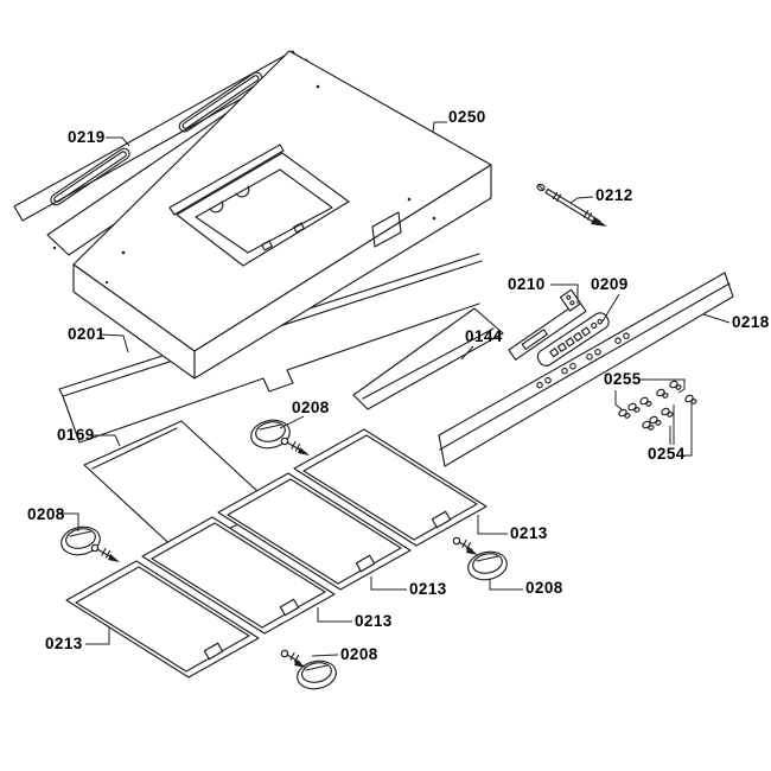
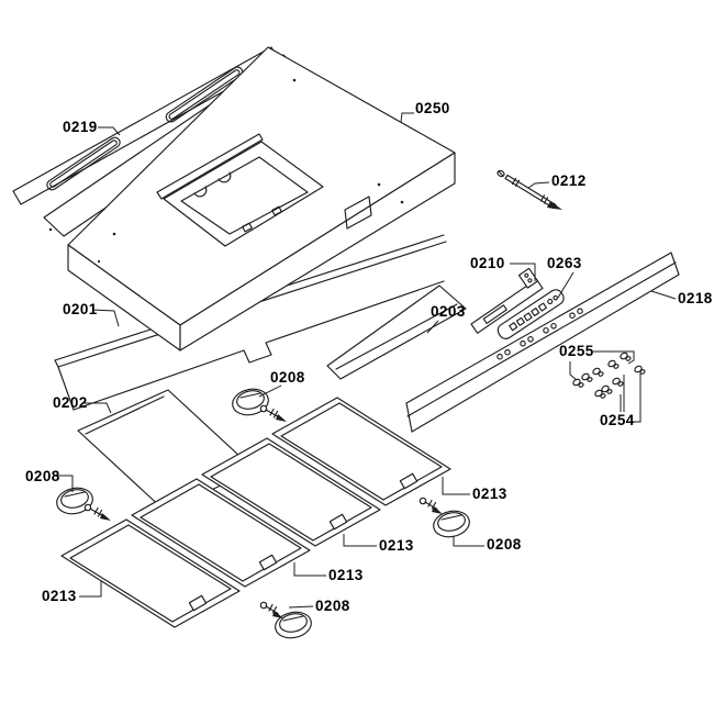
  0219
  0250
  0212
  0210
- 0209
+ 0263
  0218
  0201
- 0144
+ 0203
- 0169
+ 0202
  0255
  0254
  0208
  0208
  0208
  0208
  0213
  0213
  0213
  0213
